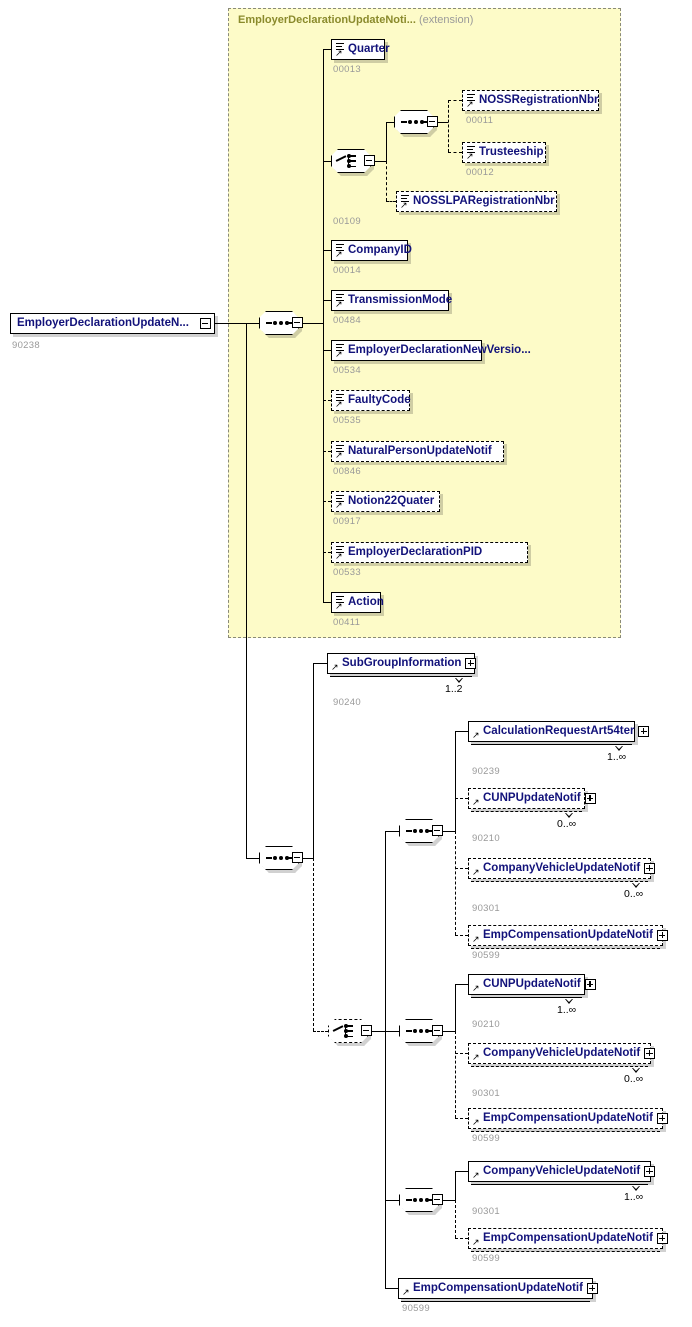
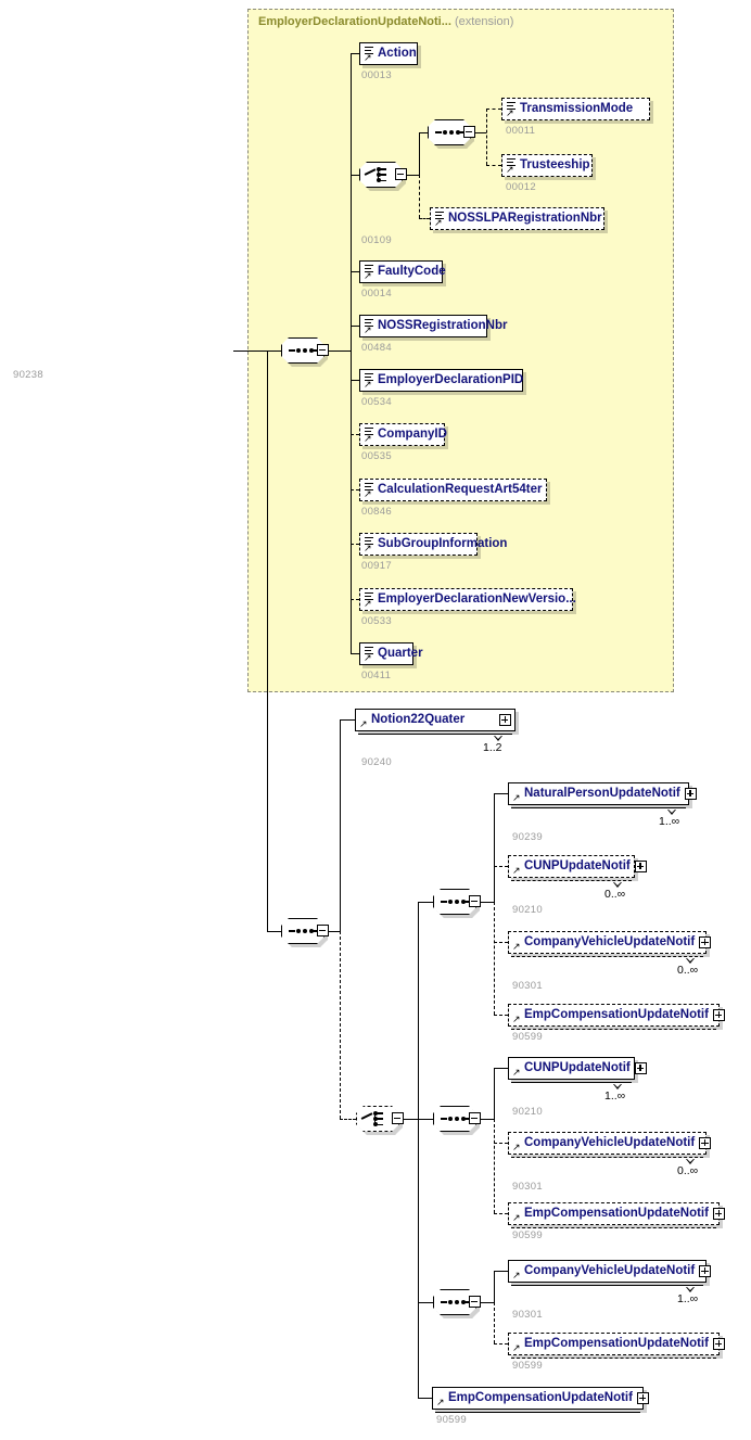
  EmployerDeclarationUpdateNoti... (extension)
- EmployerDeclarationUpdateN...
  90238
  ↗
- Quarter
+ Action
  00013
  ↗
- NOSSRegistrationNbr
+ TransmissionMode
  00011
  ↗
  Trusteeship
  00012
  ↗
  NOSSLPARegistrationNbr
  00109
  ↗
- CompanyID
+ FaultyCode
  00014
  ↗
- TransmissionMode
+ NOSSRegistrationNbr
  00484
  ↗
- EmployerDeclarationNewVersio...
+ EmployerDeclarationPID
  00534
  ↗
- FaultyCode
+ CompanyID
  00535
  ↗
- NaturalPersonUpdateNotif
+ CalculationRequestArt54ter
  00846
  ↗
- Notion22Quater
+ SubGroupInformation
  00917
  ↗
- EmployerDeclarationPID
+ EmployerDeclarationNewVersio...
  00533
  ↗
- Action
+ Quarter
  00411
  ↗
- SubGroupInformation
+ Notion22Quater
  1..2
  90240
  ↗
- CalculationRequestArt54ter
+ NaturalPersonUpdateNotif
  1..∞
  90239
  ↗
  CUNPUpdateNotif
  0..∞
  90210
  ↗
  CompanyVehicleUpdateNotif
  0..∞
  90301
  ↗
  EmpCompensationUpdateNotif
  90599
  ↗
  CUNPUpdateNotif
  1..∞
  90210
  ↗
  CompanyVehicleUpdateNotif
  0..∞
  90301
  ↗
  EmpCompensationUpdateNotif
  90599
  ↗
  CompanyVehicleUpdateNotif
  1..∞
  90301
  ↗
  EmpCompensationUpdateNotif
  90599
  ↗
  EmpCompensationUpdateNotif
  90599
